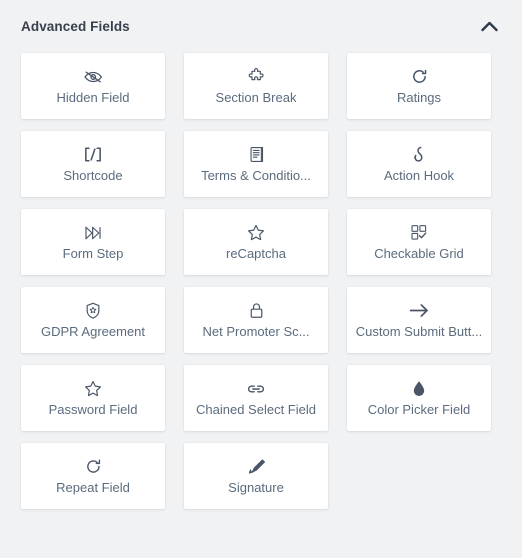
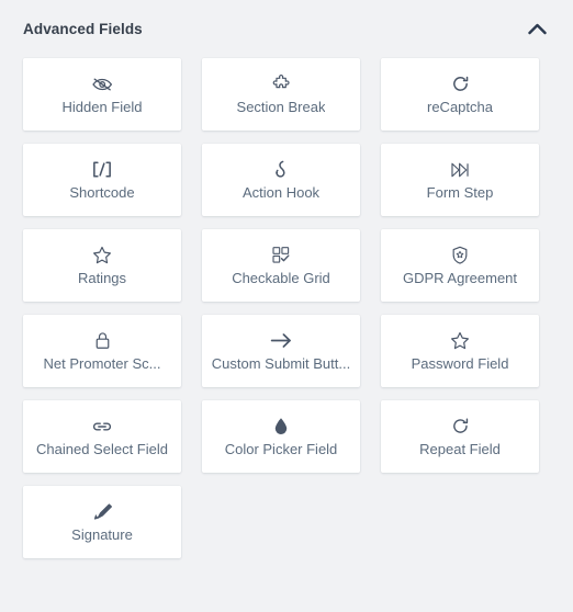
  Advanced Fields
  Hidden Field
  Section Break
- Ratings
+ reCaptcha
  Shortcode
- Terms & Conditio...
  Action Hook
  Form Step
- reCaptcha
+ Ratings
  Checkable Grid
  GDPR Agreement
  Net Promoter Sc...
  Custom Submit Butt...
  Password Field
  Chained Select Field
  Color Picker Field
  Repeat Field
  Signature
